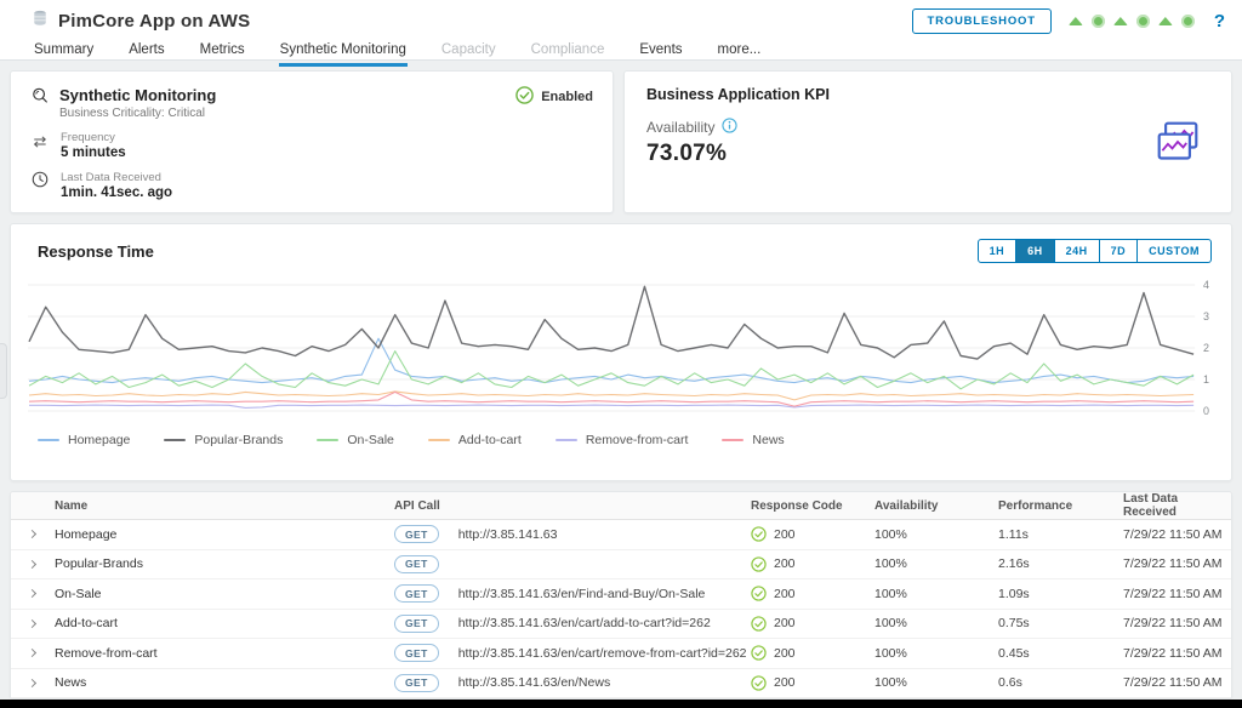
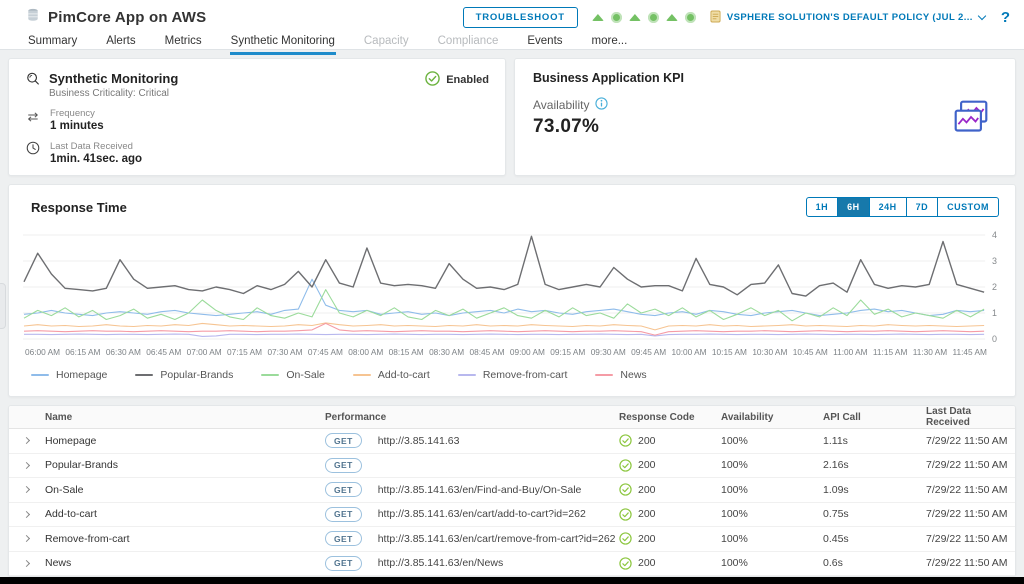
  PimCore App on AWS
  TROUBLESHOOT
+ VSPHERE SOLUTION'S DEFAULT POLICY (JUL 2...
  ?
  Summary
  Alerts
  Metrics
  Synthetic Monitoring
  Capacity
  Compliance
  Events
  more...
  Synthetic Monitoring
  Business Criticality: Critical
  Enabled
  ⇄
  Frequency
- 5 minutes
+ 1 minutes
  Last Data Received
  1min. 41sec. ago
  Business Application KPI
  Availability
  73.07%
  Response Time
  1H
  6H
  24H
  7D
  CUSTOM
  0
  1
  2
  3
  4
+ 06:00 AM
+ 06:15 AM
+ 06:30 AM
+ 06:45 AM
+ 07:00 AM
+ 07:15 AM
+ 07:30 AM
+ 07:45 AM
+ 08:00 AM
+ 08:15 AM
+ 08:30 AM
+ 08:45 AM
+ 09:00 AM
+ 09:15 AM
+ 09:30 AM
+ 09:45 AM
+ 10:00 AM
+ 10:15 AM
+ 10:30 AM
+ 10:45 AM
+ 11:00 AM
+ 11:15 AM
+ 11:30 AM
+ 11:45 AM
  Homepage
  Popular-Brands
  On-Sale
  Add-to-cart
  Remove-from-cart
  News
  Name
- API Call
+ Performance
  Response Code
  Availability
- Performance
+ API Call
  Last Data Received
  Homepage
  GET
  http://3.85.141.63
  200
  100%
  1.11s
  7/29/22 11:50 AM
  Popular-Brands
  GET
  200
  100%
  2.16s
  7/29/22 11:50 AM
  On-Sale
  GET
  http://3.85.141.63/en/Find-and-Buy/On-Sale
  200
  100%
  1.09s
  7/29/22 11:50 AM
  Add-to-cart
  GET
  http://3.85.141.63/en/cart/add-to-cart?id=262
  200
  100%
  0.75s
  7/29/22 11:50 AM
  Remove-from-cart
  GET
  http://3.85.141.63/en/cart/remove-from-cart?id=262
  200
  100%
  0.45s
  7/29/22 11:50 AM
  News
  GET
  http://3.85.141.63/en/News
  200
  100%
  0.6s
  7/29/22 11:50 AM
